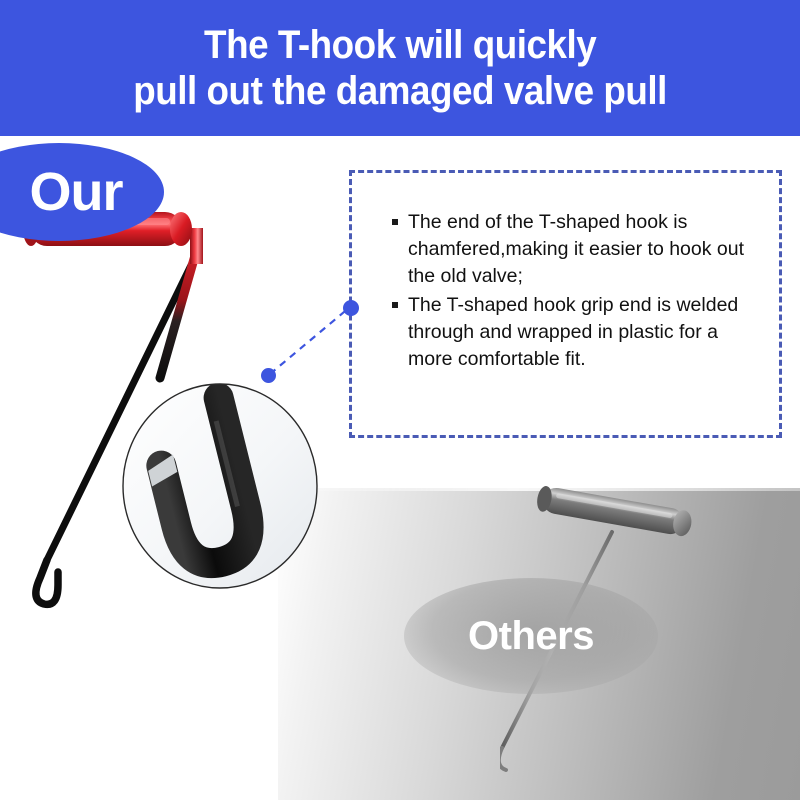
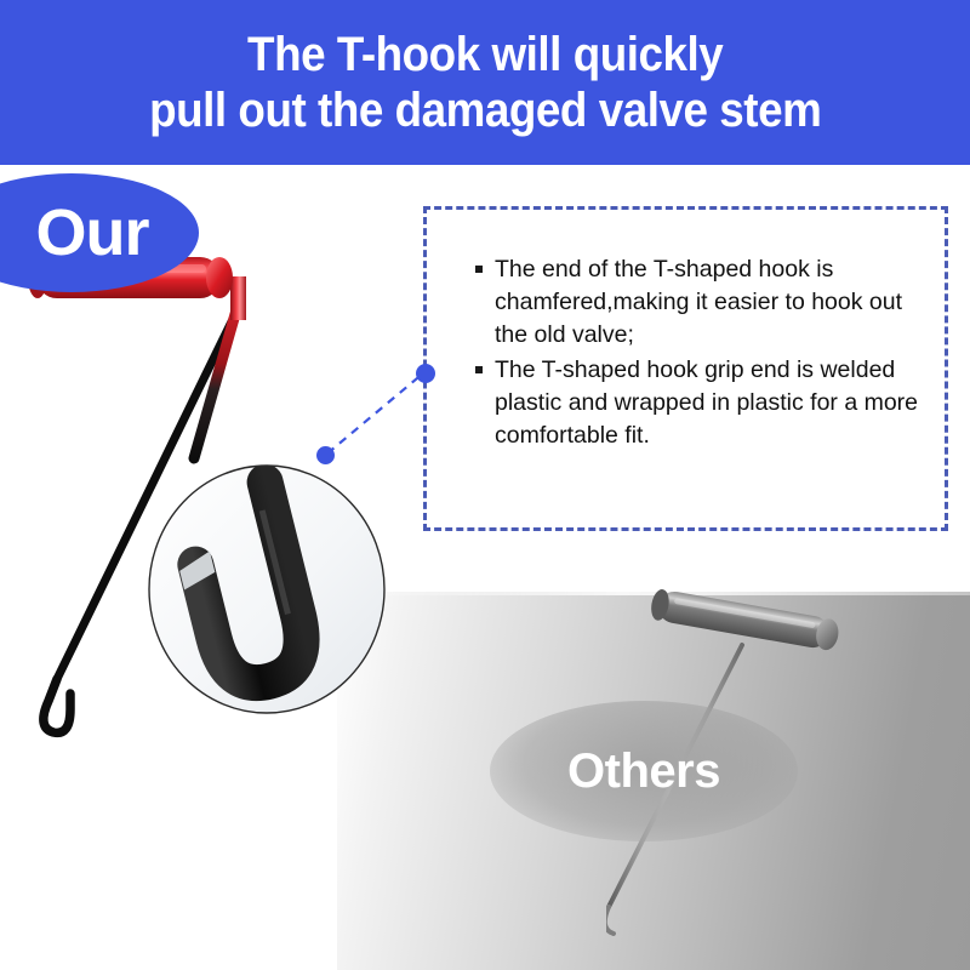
  The T-hook will quickly
- pull out the damaged valve pull
+ pull out the damaged valve stem
  Our
  Others
  The end of the T-shaped hook is chamfered,making it easier to hook out the old valve;
- The T-shaped hook grip end is welded through and wrapped in plastic for a more comfortable fit.
+ The T-shaped hook grip end is welded plastic and wrapped in plastic for a more comfortable fit.
